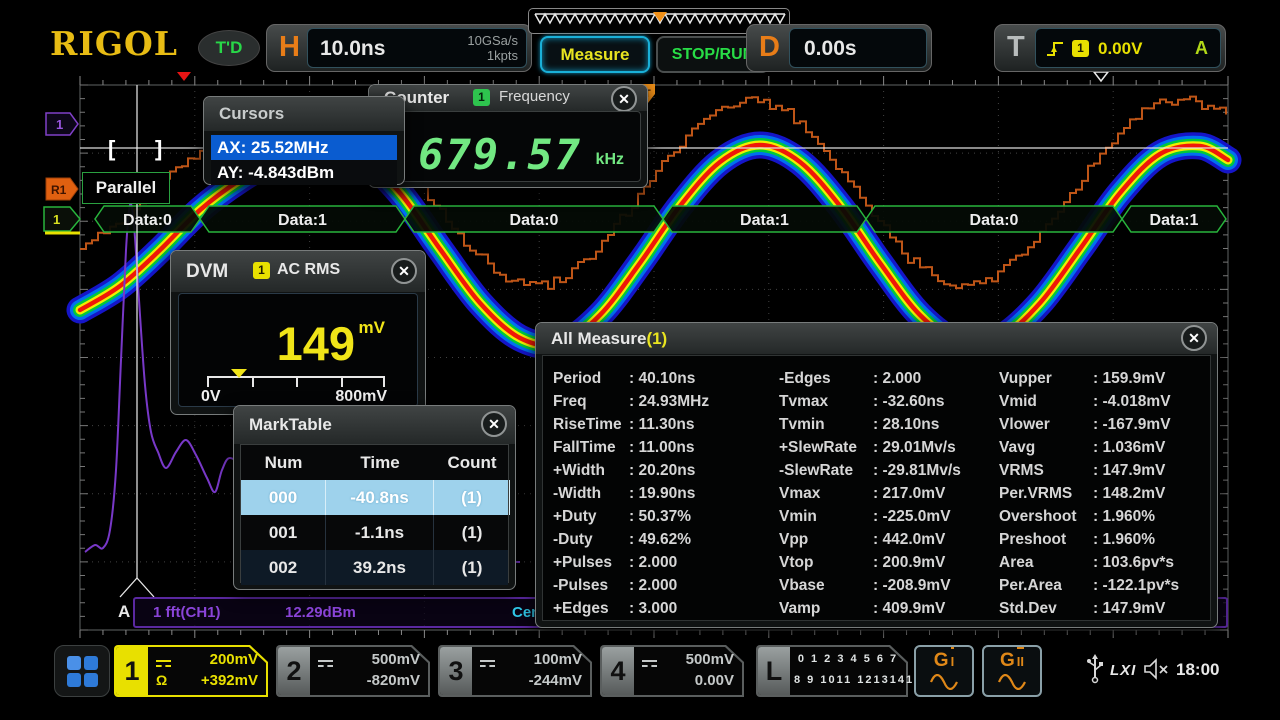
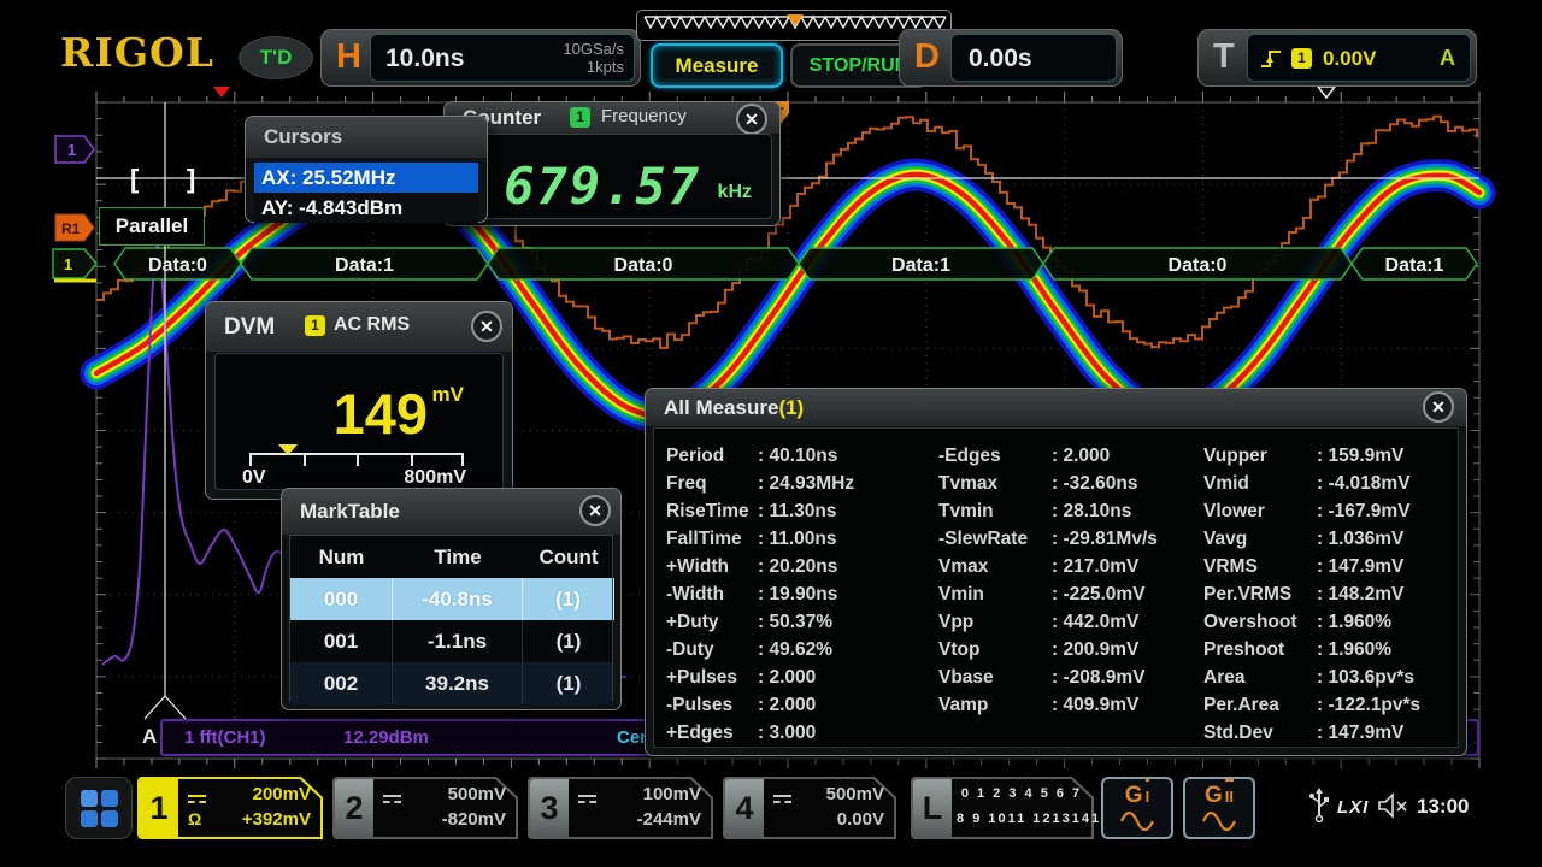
  Data:0
  Data:1
  Data:0
  Data:1
  Data:0
  Data:1
  1
  R1
  1
  [
  ]
  Parallel
  RIGOL
  T'D
  H
  10.0ns
  10GSa/s
  1kpts
  Measure
  STOP/RU
  D
  0.00s
  T
  1
  0.00V
  A
  unter
  1
  Frequency
  ✕
  679.57
  kHz
  Cursors
  AX: 25.52MHz
  AY: -4.843dBm
  DVM
  1
  AC RMS
  ✕
  149
  mV
  0V
  800mV
  MarkTable
  ✕
  Num
  Time
  Count
  000
  -40.8ns
  (1)
  001
  -1.1ns
  (1)
  002
  39.2ns
  (1)
  All Measure(1)
  ✕
  Period : 40.10ns
  Freq : 24.93MHz
  RiseTime : 11.30ns
  FallTime : 11.00ns
  +Width : 20.20ns
  -Width : 19.90ns
  +Duty : 50.37%
  -Duty : 49.62%
  +Pulses : 2.000
  -Pulses : 2.000
  +Edges : 3.000
  -Edges : 2.000
  Tvmax : -32.60ns
  Tvmin : 28.10ns
- +SlewRate : 29.01Mv/s
  -SlewRate : -29.81Mv/s
  Vmax : 217.0mV
  Vmin : -225.0mV
  Vpp : 442.0mV
  Vtop : 200.9mV
  Vbase : -208.9mV
  Vamp : 409.9mV
  Vupper : 159.9mV
  Vmid : -4.018mV
  Vlower : -167.9mV
  Vavg : 1.036mV
  VRMS : 147.9mV
  Per.VRMS : 148.2mV
  Overshoot : 1.960%
  Preshoot : 1.960%
  Area : 103.6pv*s
  Per.Area : -122.1pv*s
  Std.Dev : 147.9mV
  A
  1 fft(CH1)
  12.29dBm
  1
  Ω
  200mV
  +392mV
  2
  500mV
  -820mV
  3
  100mV
  -244mV
  4
  500mV
  0.00V
  L
  0 1 2 3 4 5 6 7
  8 9 1011 1213141
  G I
  G II
  LXI
- 18:00
+ 13:00
